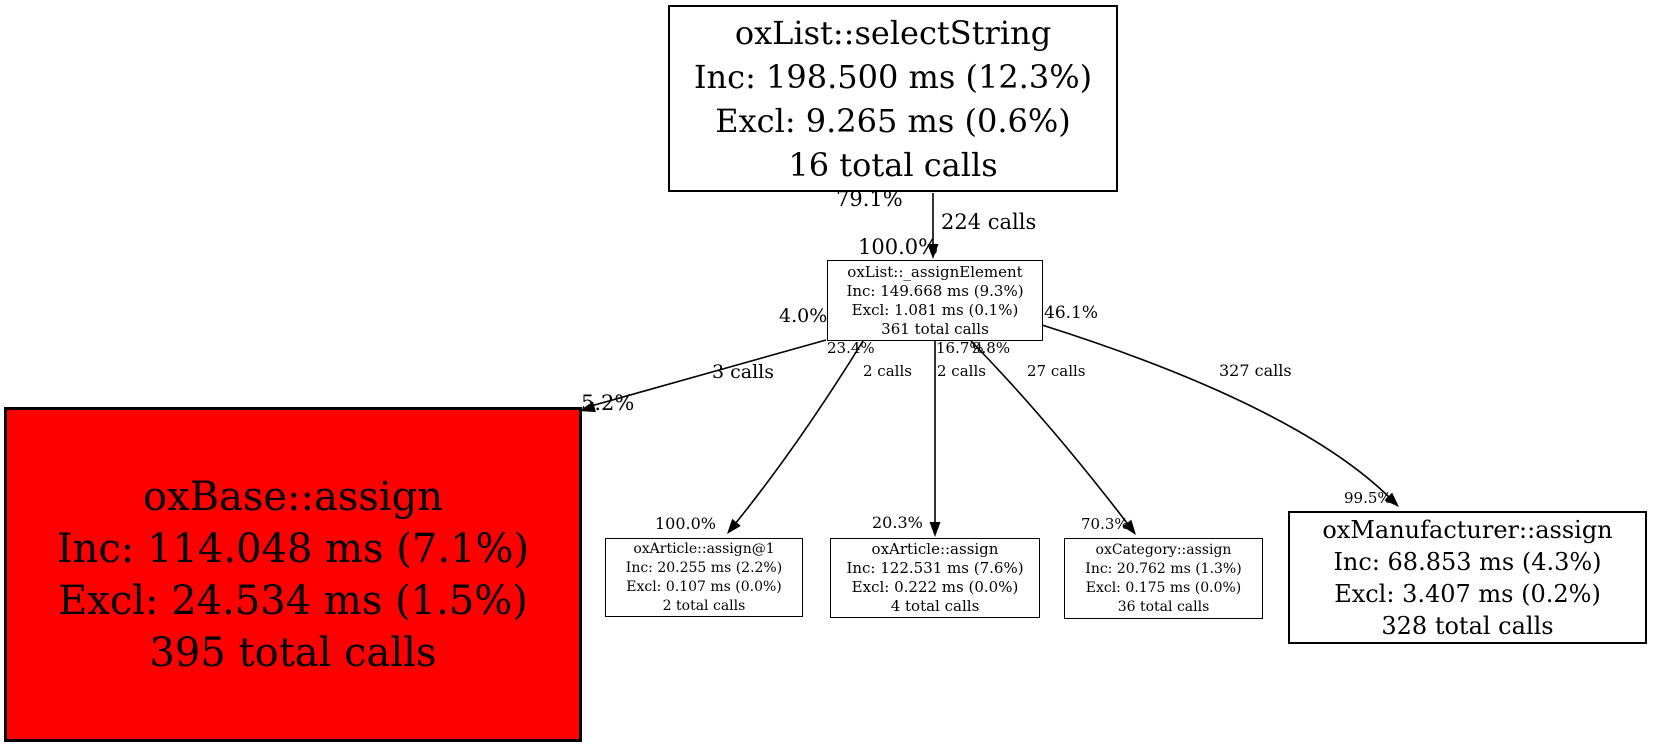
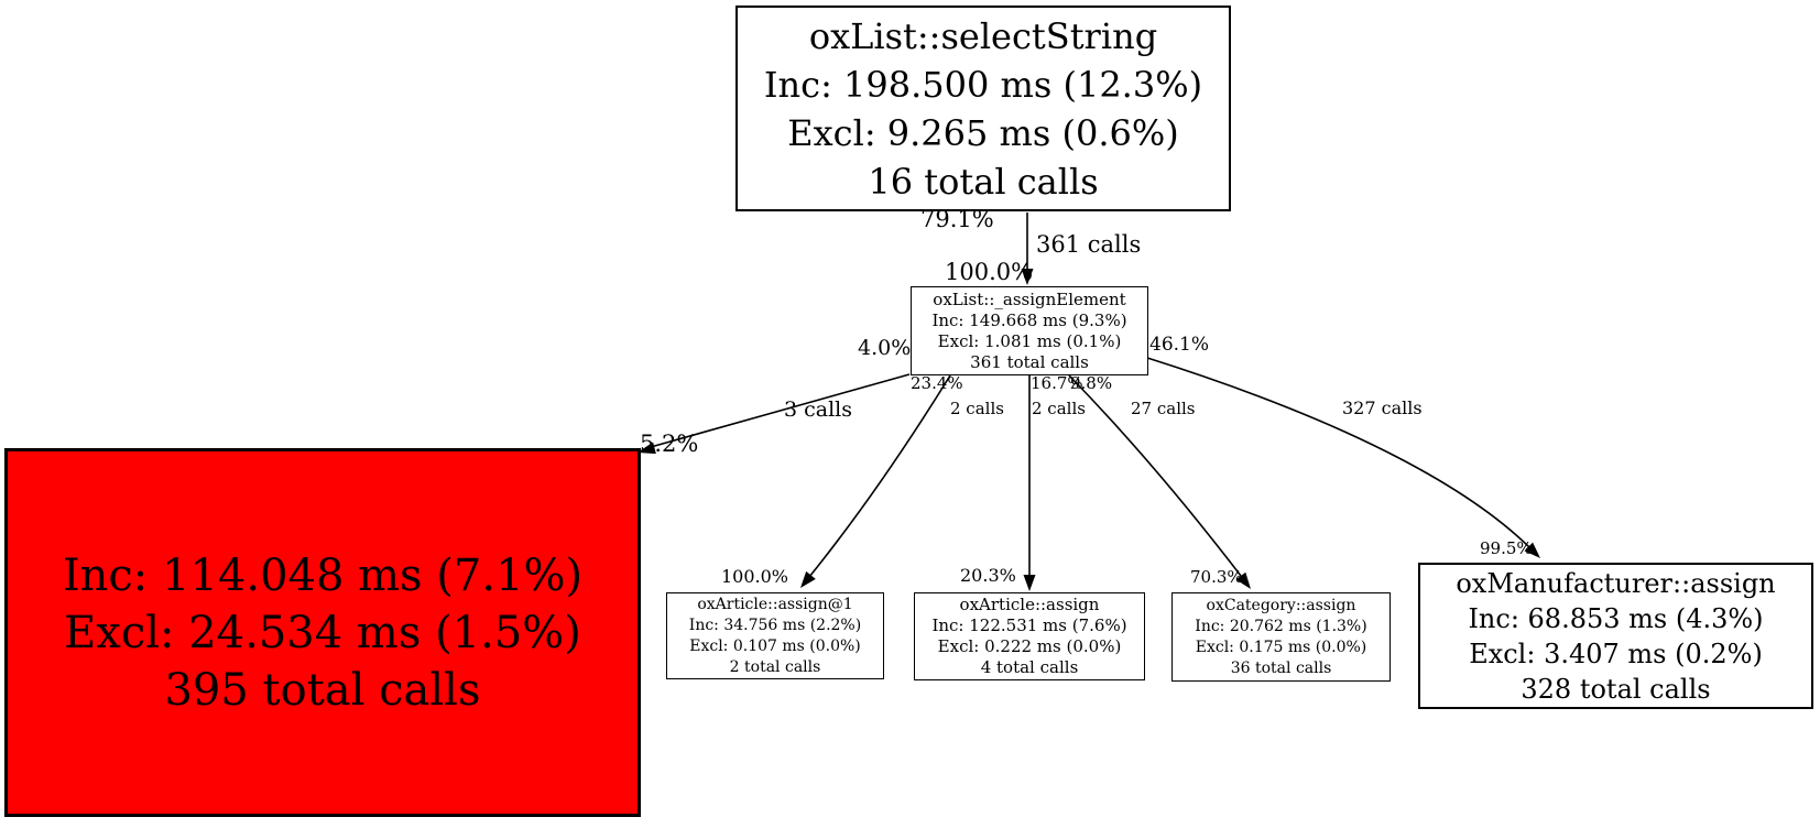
  oxList::selectString
  Inc: 198.500 ms (12.3%)
  Excl: 9.265 ms (0.6%)
  16 total calls
  oxList::_assignElement
  Inc: 149.668 ms (9.3%)
  Excl: 1.081 ms (0.1%)
  361 total calls
- oxBase::assign
  Inc: 114.048 ms (7.1%)
  Excl: 24.534 ms (1.5%)
  395 total calls
  oxArticle::assign@1
- Inc: 20.255 ms (2.2%)
+ Inc: 34.756 ms (2.2%)
  Excl: 0.107 ms (0.0%)
  2 total calls
  oxArticle::assign
  Inc: 122.531 ms (7.6%)
  Excl: 0.222 ms (0.0%)
  4 total calls
  oxCategory::assign
  Inc: 20.762 ms (1.3%)
  Excl: 0.175 ms (0.0%)
  36 total calls
  oxManufacturer::assign
  Inc: 68.853 ms (4.3%)
  Excl: 3.407 ms (0.2%)
  328 total calls
  79.1%
- 224 calls
+ 361 calls
  100.0%
  4.0%
  3 calls
  5.2%
  23.4%
  2 calls
  100.0%
  16.7%
  2 calls
  20.3%
  9.8%
  27 calls
  70.3%
  46.1%
  327 calls
  99.5%
